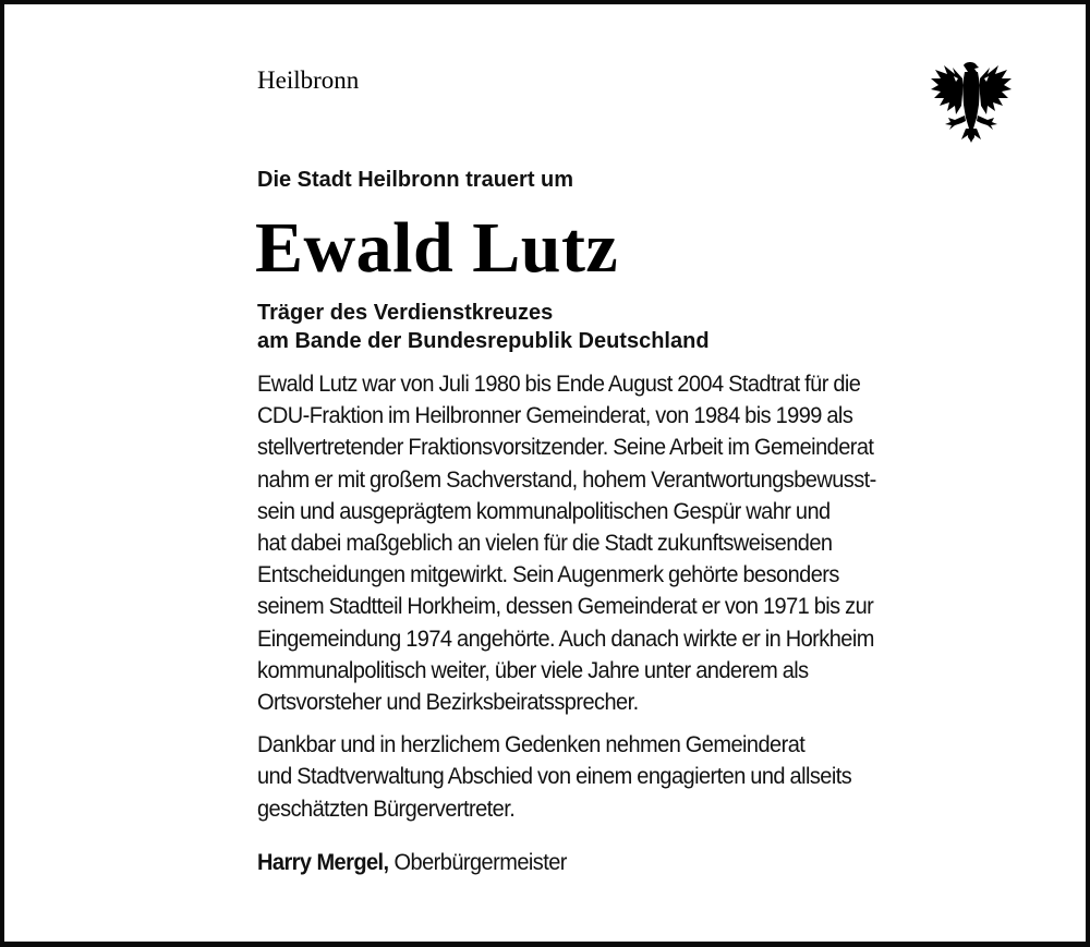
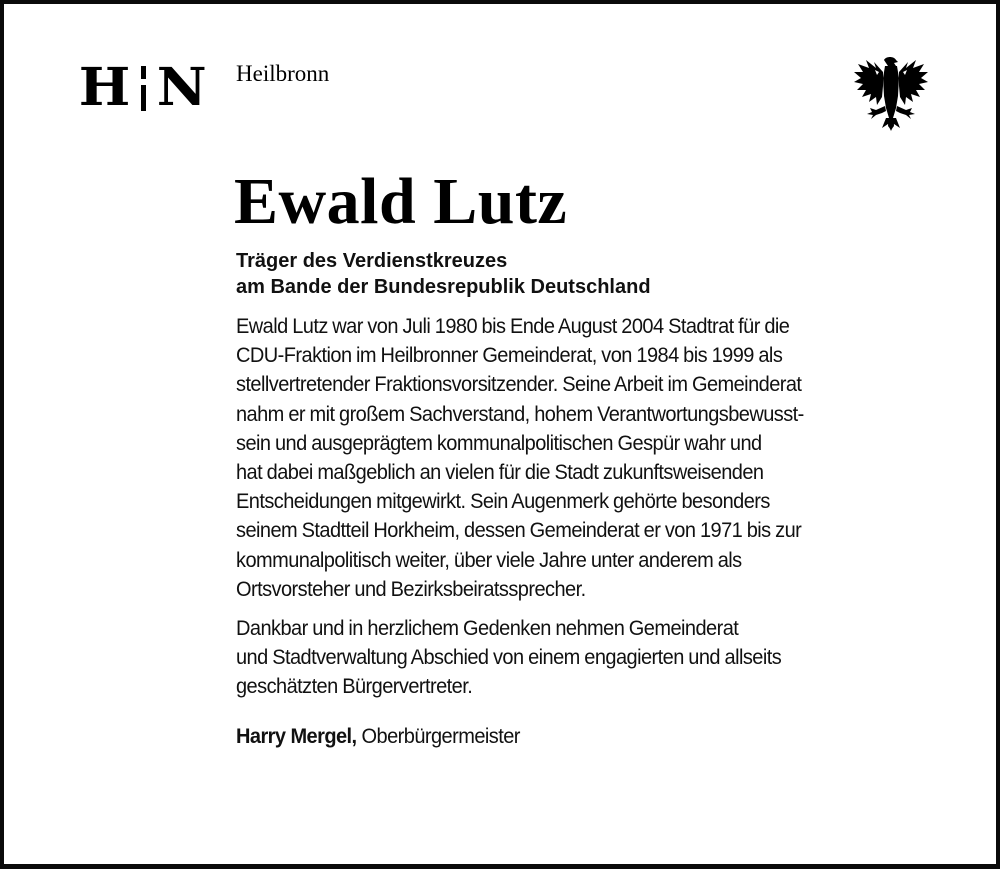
+ H
+ N
  Heilbronn
- Die Stadt Heilbronn trauert um
  Ewald Lutz
  Träger des Verdienstkreuzes
  am Bande der Bundesrepublik Deutschland
  Ewald Lutz war von Juli 1980 bis Ende August 2004 Stadtrat für die
  CDU-Fraktion im Heilbronner Gemeinderat, von 1984 bis 1999 als
  stellvertretender Fraktionsvorsitzender. Seine Arbeit im Gemeinderat
  nahm er mit großem Sachverstand, hohem Verantwortungsbewusst-
  sein und ausgeprägtem kommunalpolitischen Gespür wahr und
  hat dabei maßgeblich an vielen für die Stadt zukunftsweisenden
  Entscheidungen mitgewirkt. Sein Augenmerk gehörte besonders
  seinem Stadtteil Horkheim, dessen Gemeinderat er von 1971 bis zur
- Eingemeindung 1974 angehörte. Auch danach wirkte er in Horkheim
  kommunalpolitisch weiter, über viele Jahre unter anderem als
  Ortsvorsteher und Bezirksbeiratssprecher.
  Dankbar und in herzlichem Gedenken nehmen Gemeinderat
  und Stadtverwaltung Abschied von einem engagierten und allseits
  geschätzten Bürgervertreter.
  Harry Mergel, Oberbürgermeister
